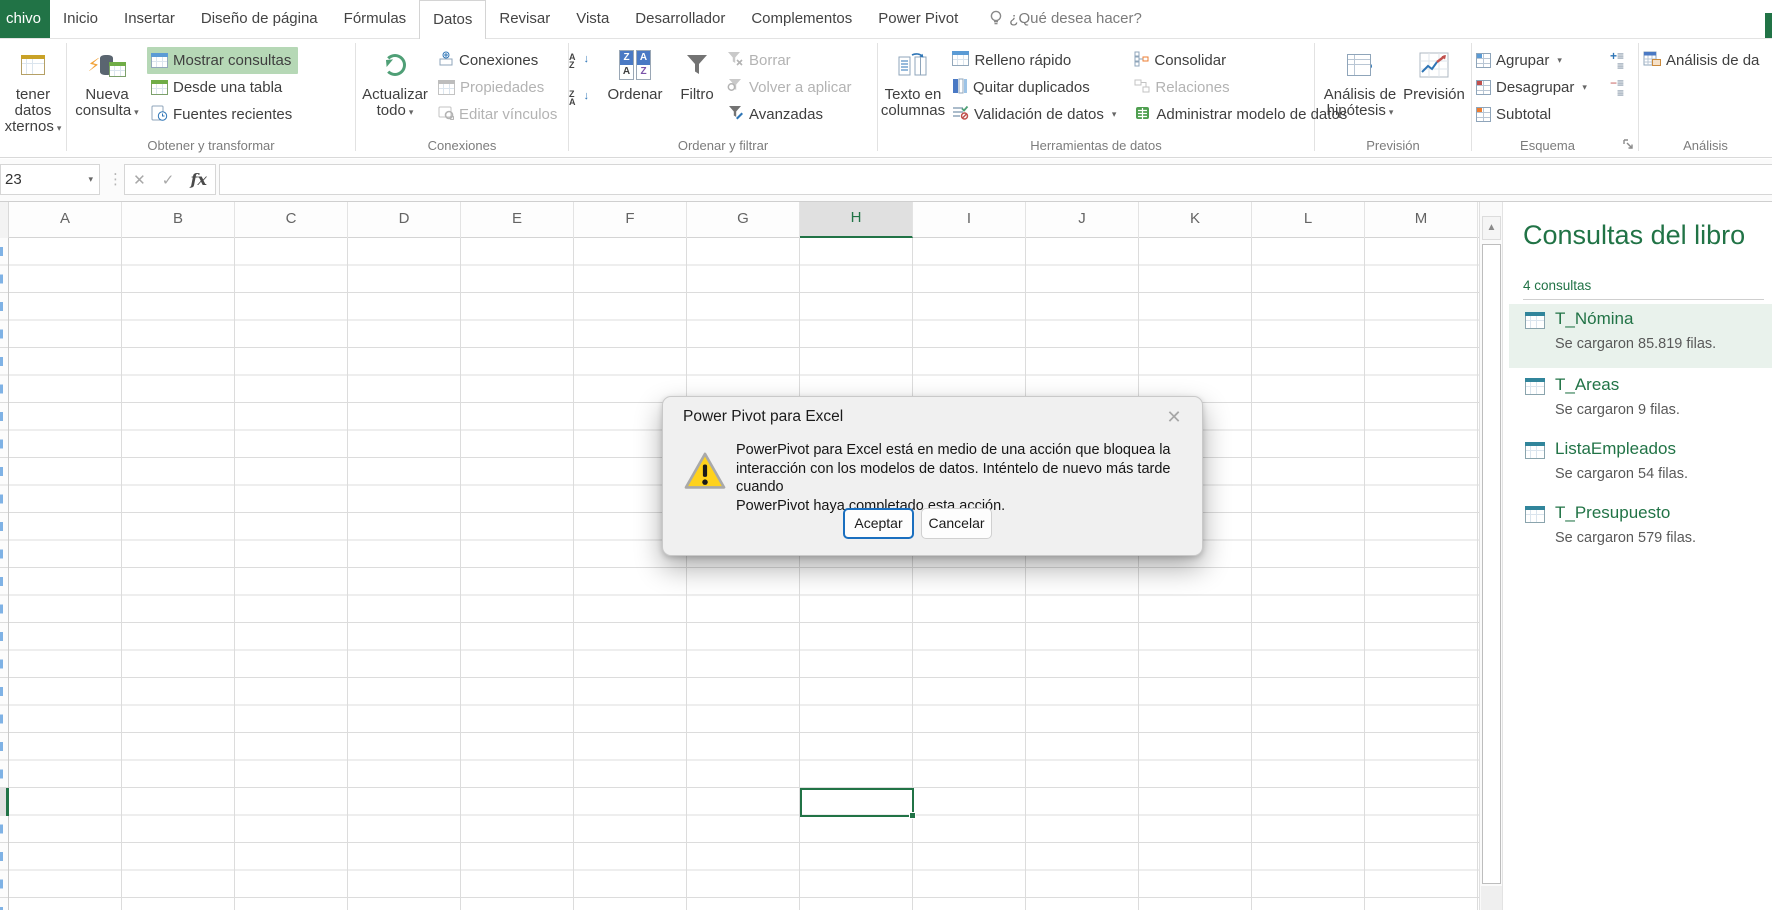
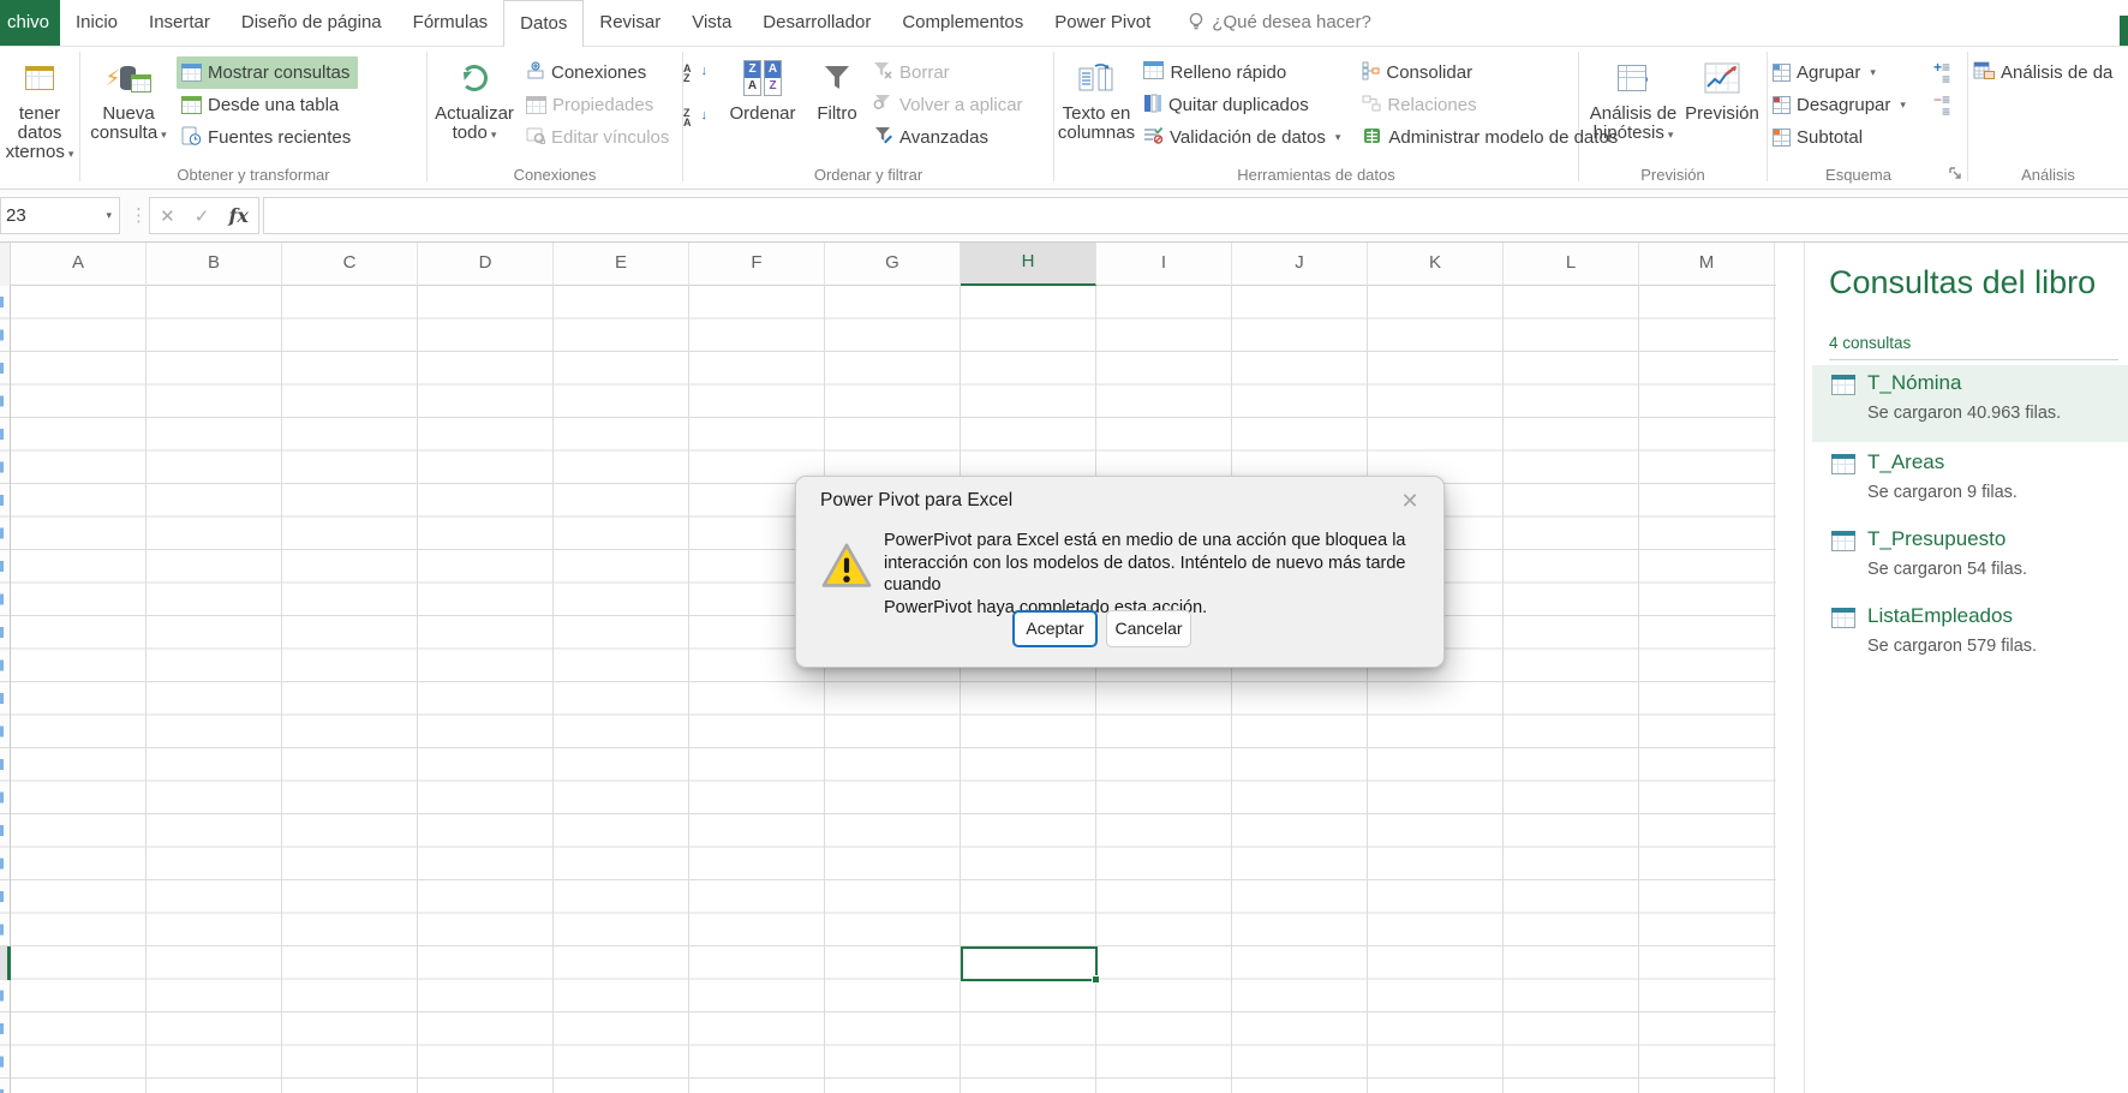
  chivo
  Inicio
  Insertar
  Diseño de página
  Fórmulas
  Datos
  Revisar
  Vista
  Desarrollador
  Complementos
  Power Pivot
  ¿Qué desea hacer?
  tener datos
  xternos ▾
  ⚡
  Nueva
  consulta ▾
  Mostrar consultas
  Desde una tabla
  Fuentes recientes
  Obtener y transformar
  Actualizar
  todo ▾
  Conexiones
  Propiedades
  Editar vínculos
  Conexiones
  A
  Z
  ↓
  Z
  A
  ↓
  Z
  A
  A
  Z
  Ordenar
  Filtro
  Borrar
  Volver a aplicar
  Avanzadas
  Ordenar y filtrar
  Texto en
  columnas
  Relleno rápido
  Quitar duplicados
  Validación de datos
  ▾
  Consolidar
  Relaciones
  Administrar modelo de datos
  Herramientas de datos
  Análisis de
  hipótesis ▾
  Previsión
  Previsión
  Agrupar
  ▾
  Desagrupar
  ▾
  Subtotal
  +≡
  ≡
  −≡
  ≡
  Esquema
  Análisis de da
  Análisis
  23
  ▾
  ⋮
  ✕
  ✓
  fx
  A
  B
  C
  D
  E
  F
  G
  H
  I
  J
  K
  L
  M
- ▲
  Consultas del libro
  4 consultas
  T_Nómina
- Se cargaron 85.819 filas.
+ Se cargaron 40.963 filas.
  T_Areas
  Se cargaron 9 filas.
- ListaEmpleados
+ T_Presupuesto
  Se cargaron 54 filas.
- T_Presupuesto
+ ListaEmpleados
  Se cargaron 579 filas.
  Power Pivot para Excel
  ✕
  PowerPivot para Excel está en medio de una acción que bloquea la
  interacción con los modelos de datos. Inténtelo de nuevo más tarde cuando
  PowerPivot haya completado esta acción.
  Aceptar
  Cancelar
